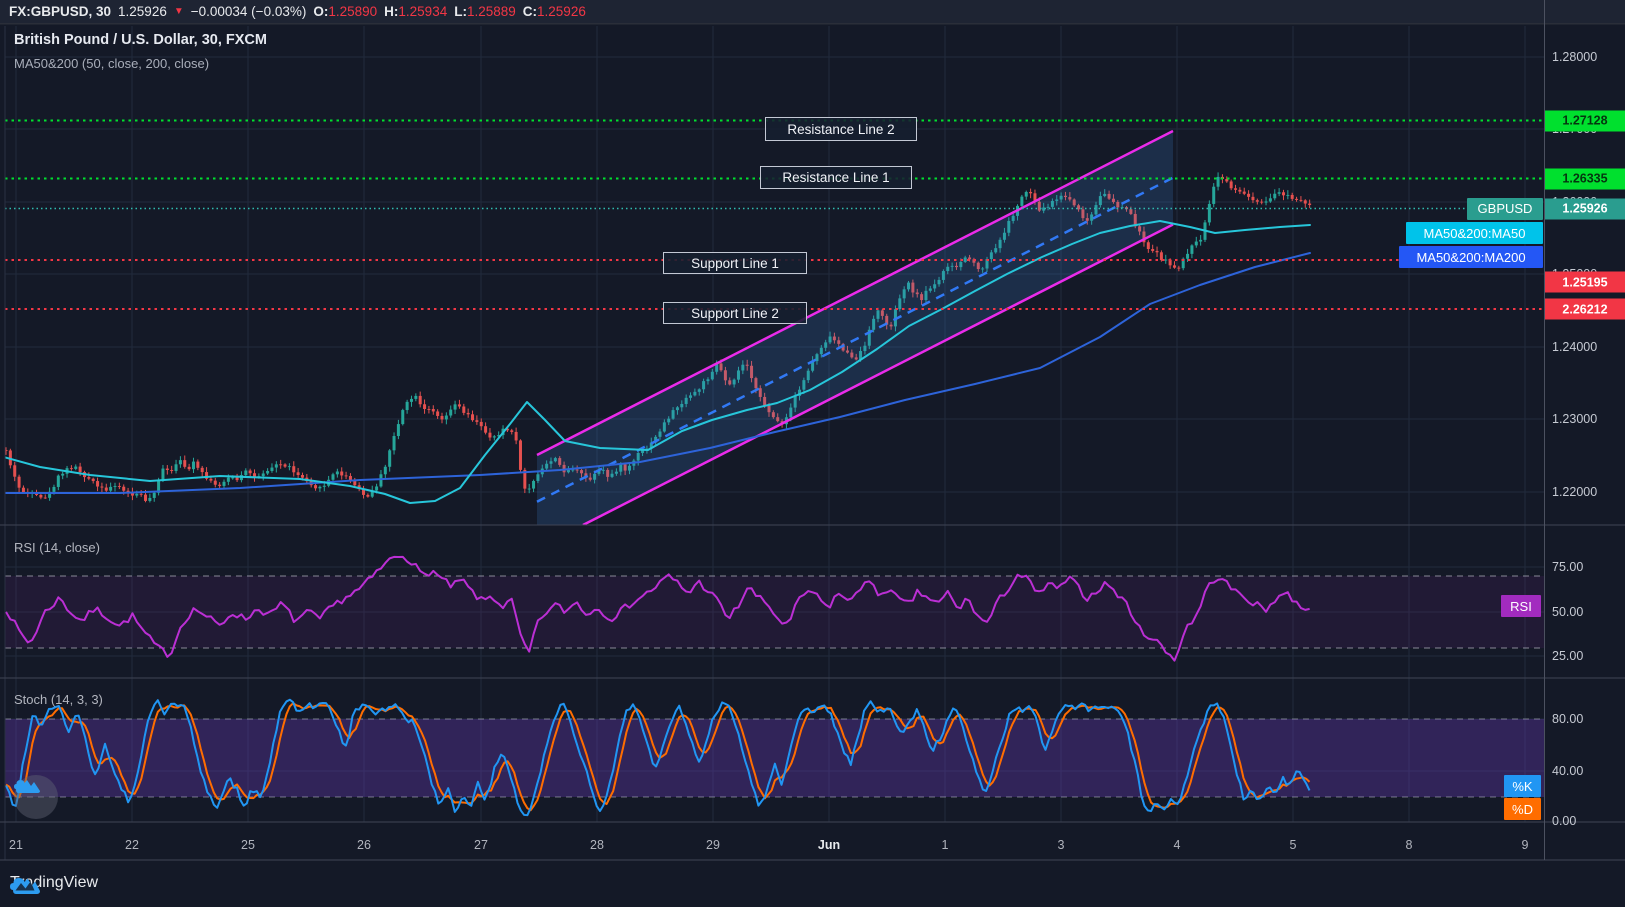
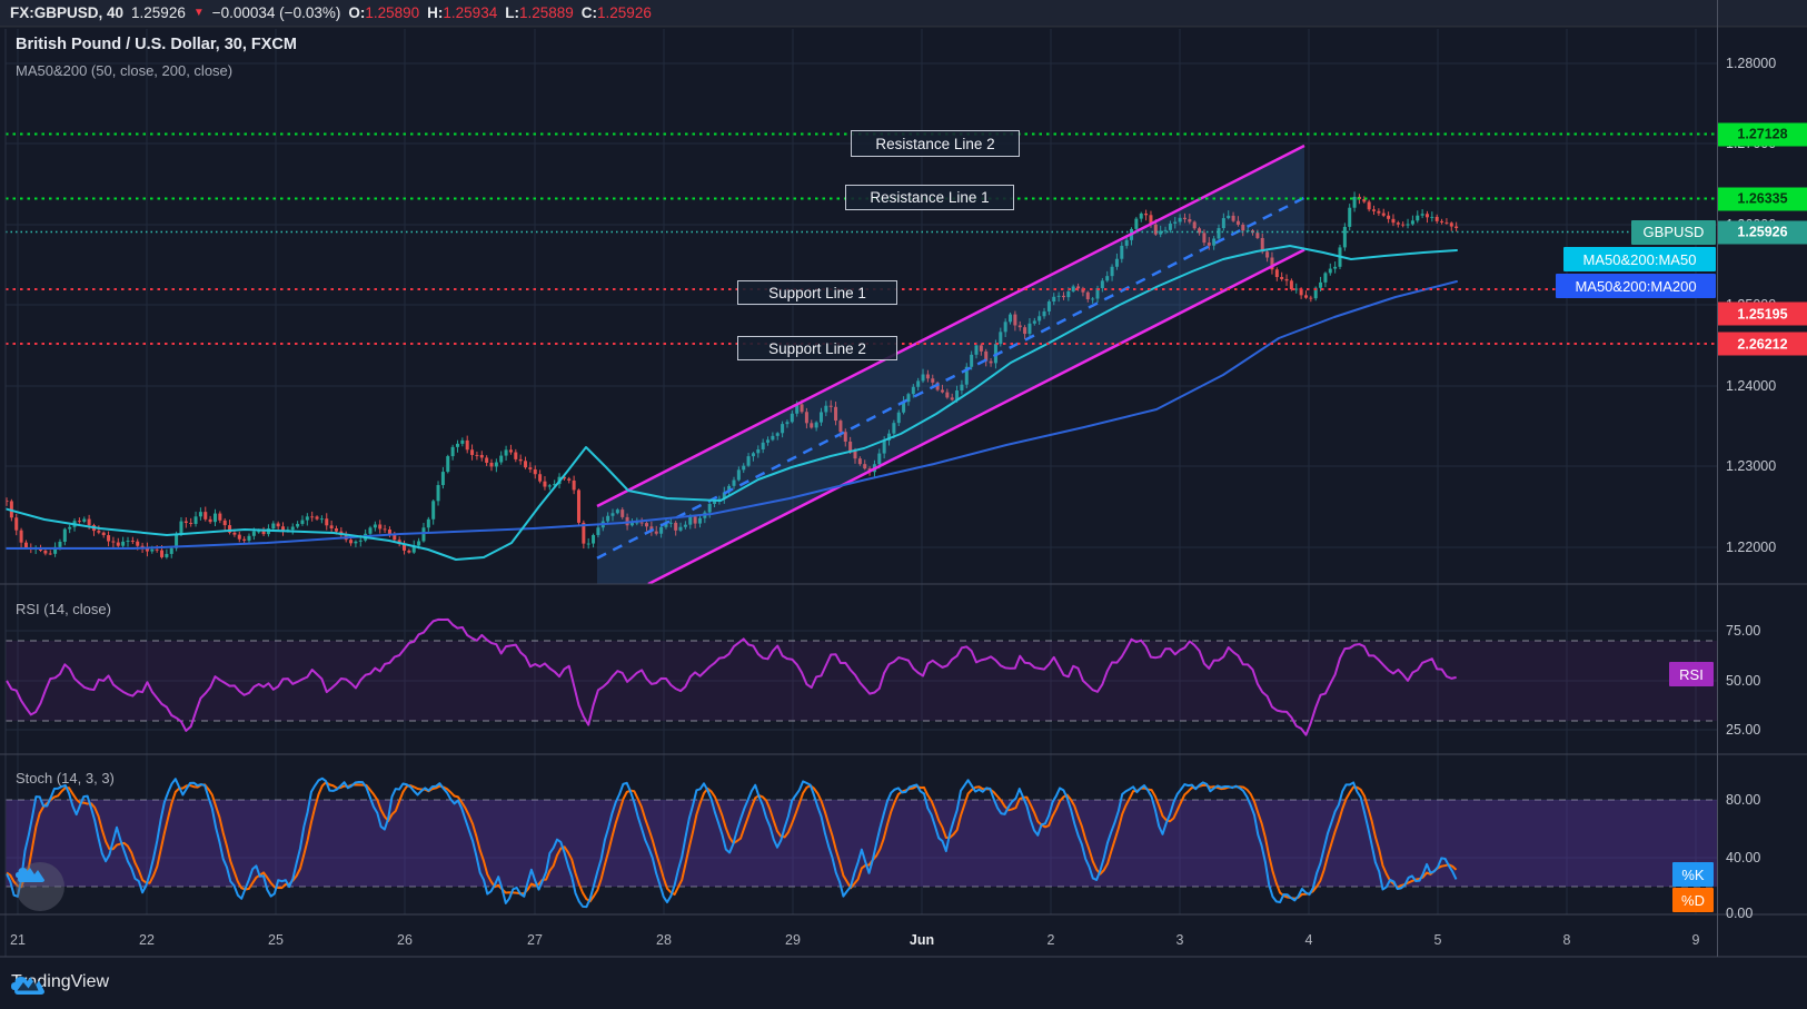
- FX:GBPUSD, 30
+ FX:GBPUSD, 40
  1.25926
  ▼
  −0.00034 (−0.03%)
  O:1.25890 H:1.25934 L:1.25889 C:1.25926
  British Pound / U.S. Dollar, 30, FXCM
  MA50&200 (50, close, 200, close)
  RSI (14, close)
  Stoch (14, 3, 3)
  Resistance Line 2
  Resistance Line 1
  Support Line 1
  Support Line 2
  GBPUSD
  MA50&200:MA50
  MA50&200:MA200
  RSI
  %K
  %D
  1.28000
  1.24000
  1.23000
  1.22000
  75.00
  50.00
  25.00
  80.00
  40.00
  0.00
  1.27128
  1.26335
  1.25926
  1.25195
  2.26212
  21
  22
  25
  26
  27
  28
  29
  Jun
- 1
+ 2
  3
  4
  5
  8
  9
  dingView
